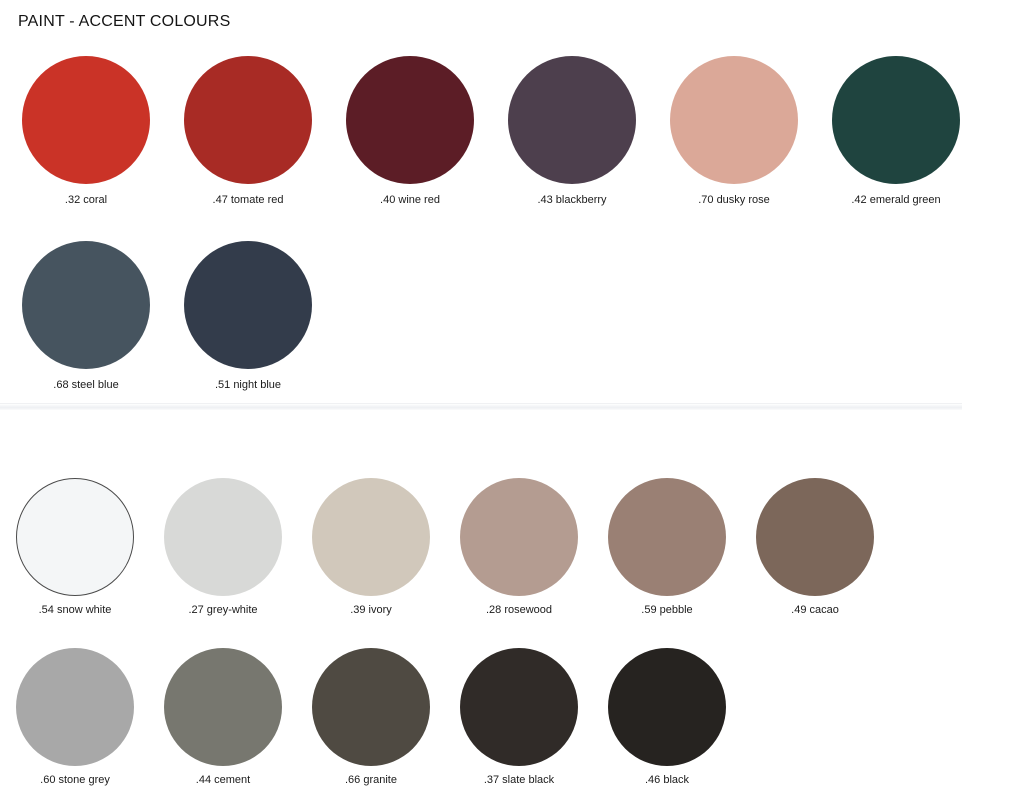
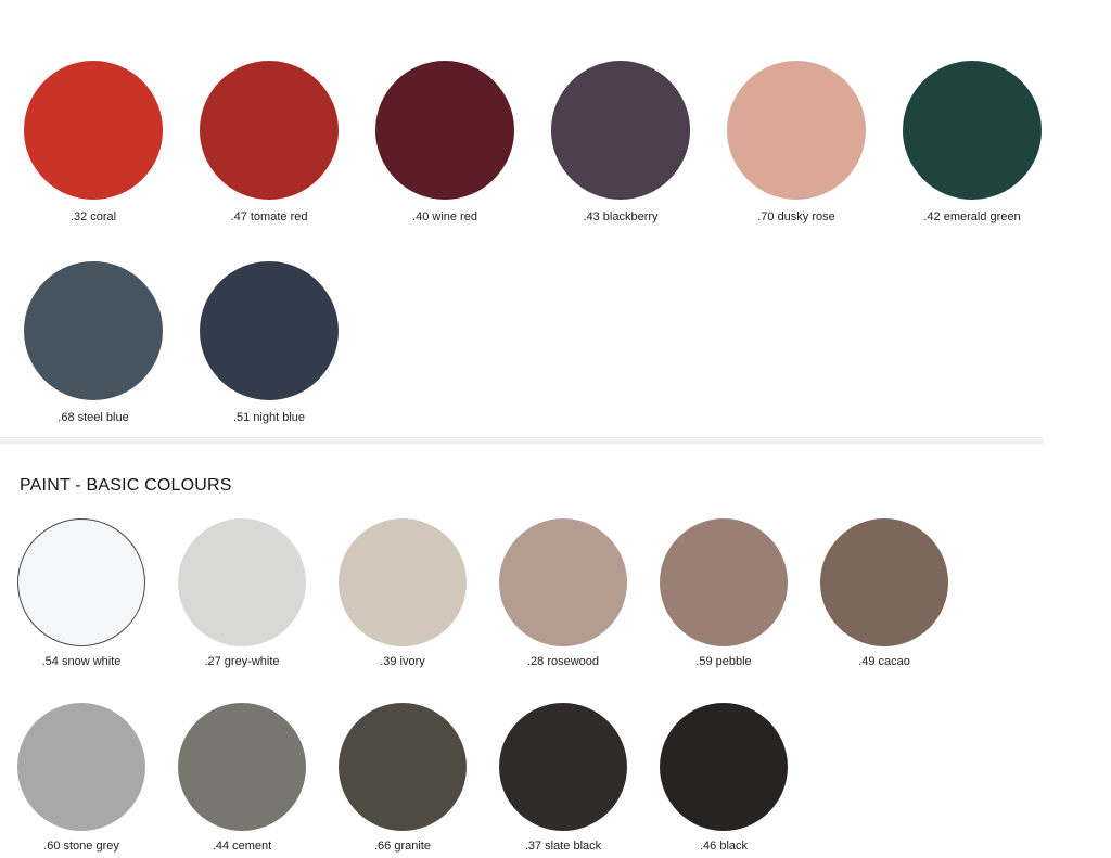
- PAINT - ACCENT COLOURS
  .32 coral
  .47 tomate red
  .40 wine red
  .43 blackberry
  .70 dusky rose
  .42 emerald green
  .68 steel blue
  .51 night blue
+ PAINT - BASIC COLOURS
  .54 snow white
  .27 grey-white
  .39 ivory
  .28 rosewood
  .59 pebble
  .49 cacao
  .60 stone grey
  .44 cement
  .66 granite
  .37 slate black
  .46 black
